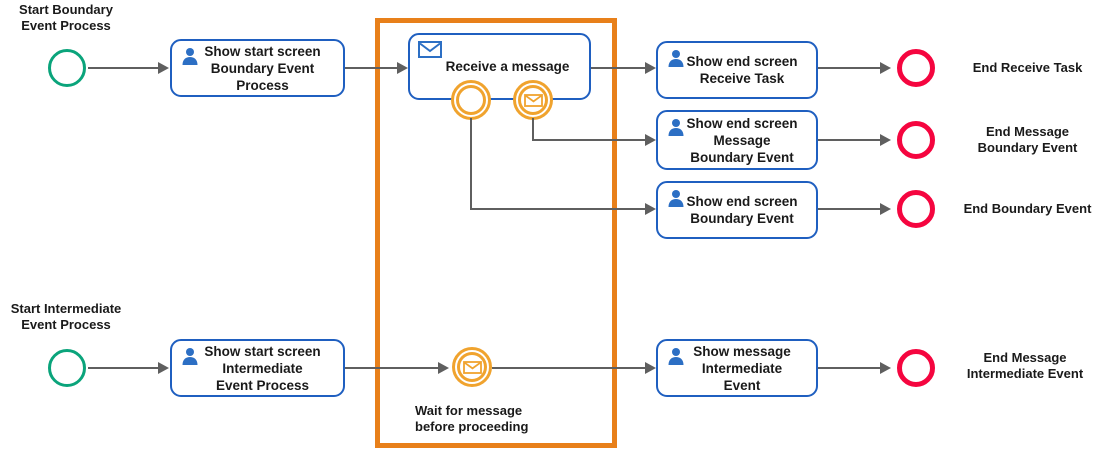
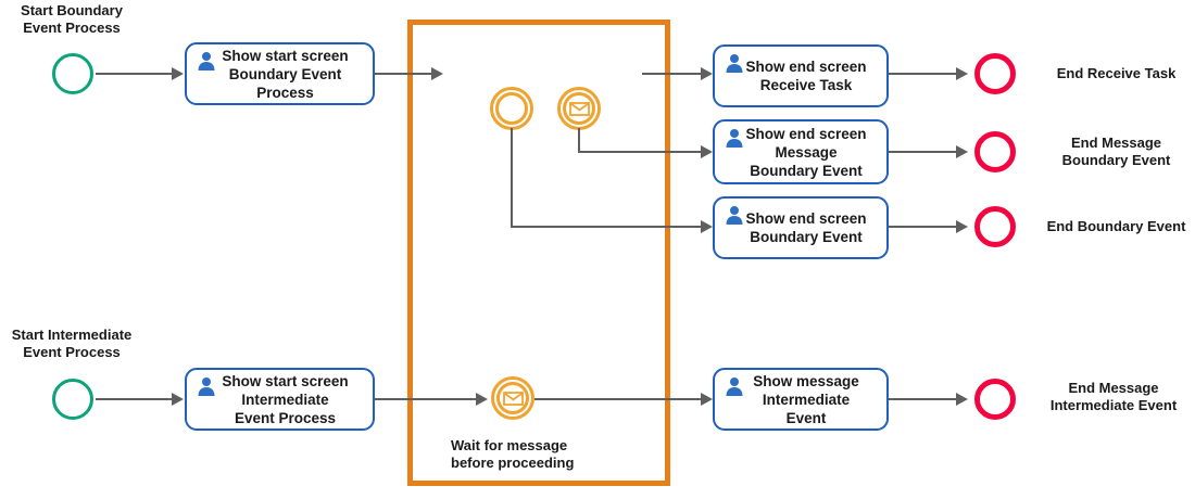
  Start Boundary
  Event Process
  Show start screen
  Boundary Event
  Process
- Receive a message
  Show end screen
  Receive Task
  End Receive Task
  Show end screen
  Message
  Boundary Event
  End Message
  Boundary Event
  Show end screen
  Boundary Event
  End Boundary Event
  Start Intermediate
  Event Process
  Show start screen
  Intermediate
  Event Process
  Wait for message
  before proceeding
  Show message
  Intermediate
  Event
  End Message
  Intermediate Event
